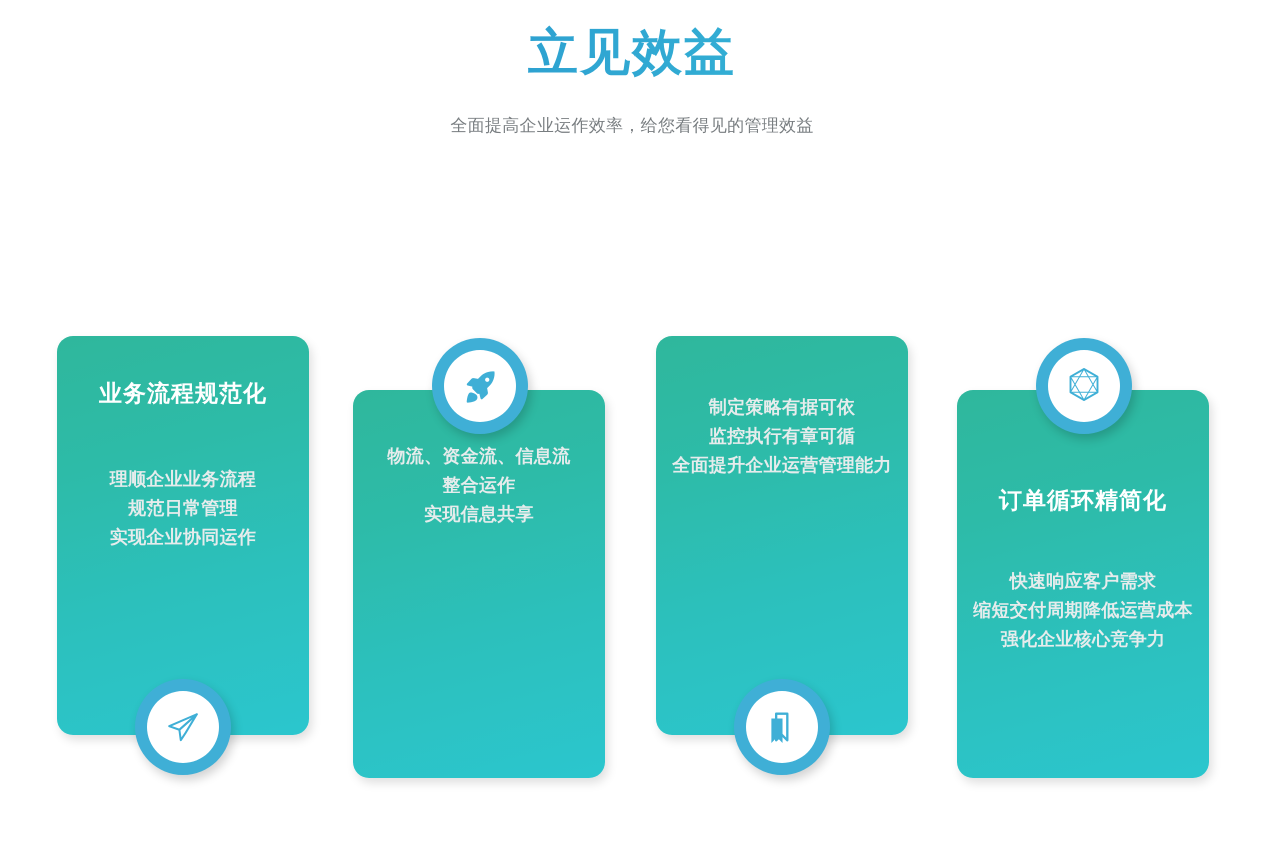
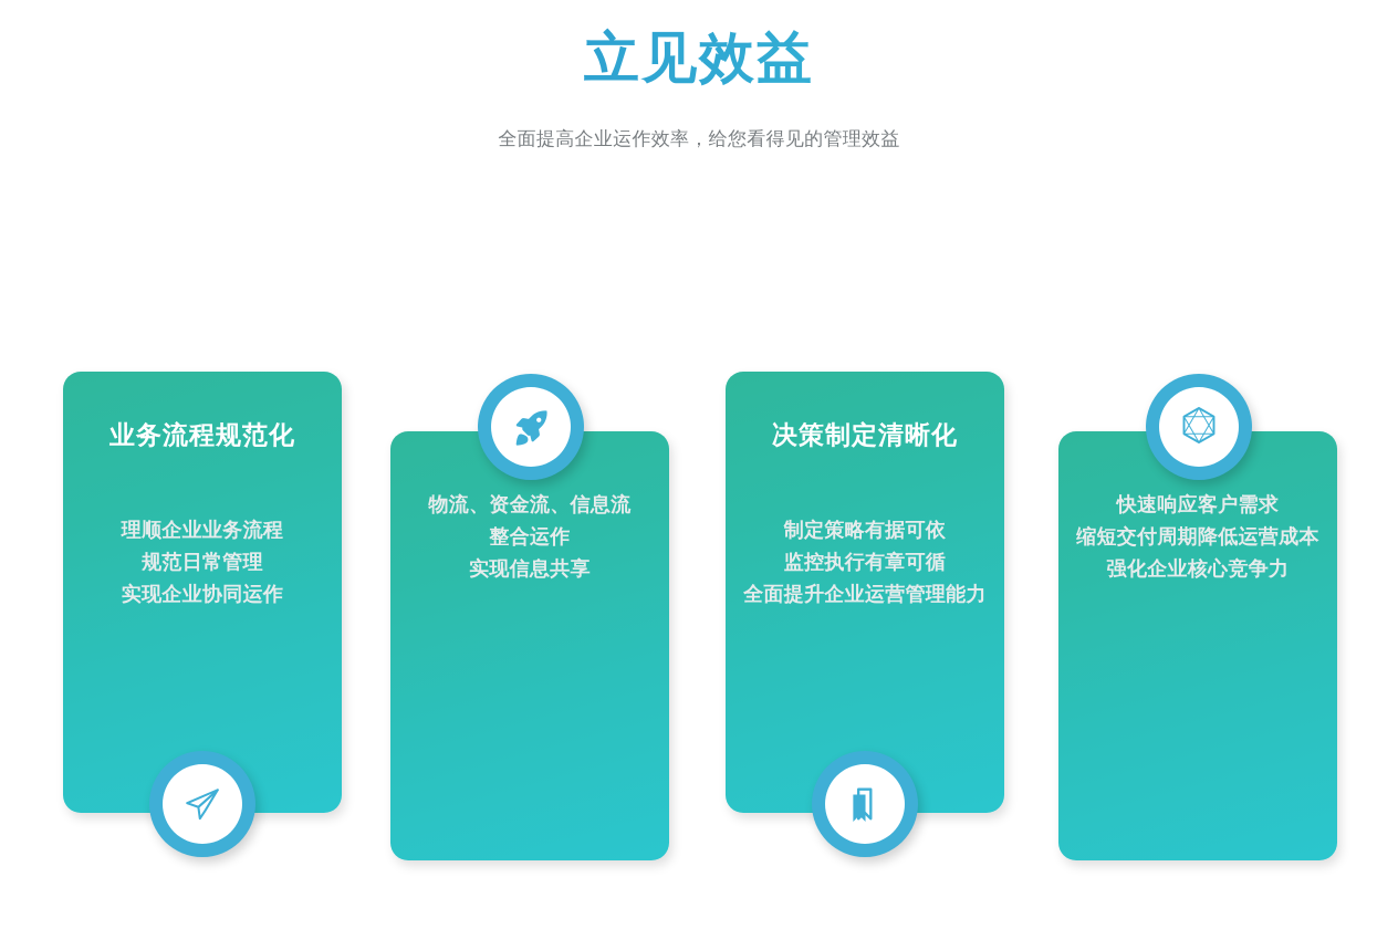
  立见效益
  全面提高企业运作效率，给您看得见的管理效益
  业务流程规范化
  理顺企业业务流程
  规范日常管理
  实现企业协同运作
  物流、资金流、信息流
  整合运作
  实现信息共享
+ 决策制定清晰化
  制定策略有据可依
  监控执行有章可循
  全面提升企业运营管理能力
- 订单循环精简化
  快速响应客户需求
  缩短交付周期降低运营成本
  强化企业核心竞争力
